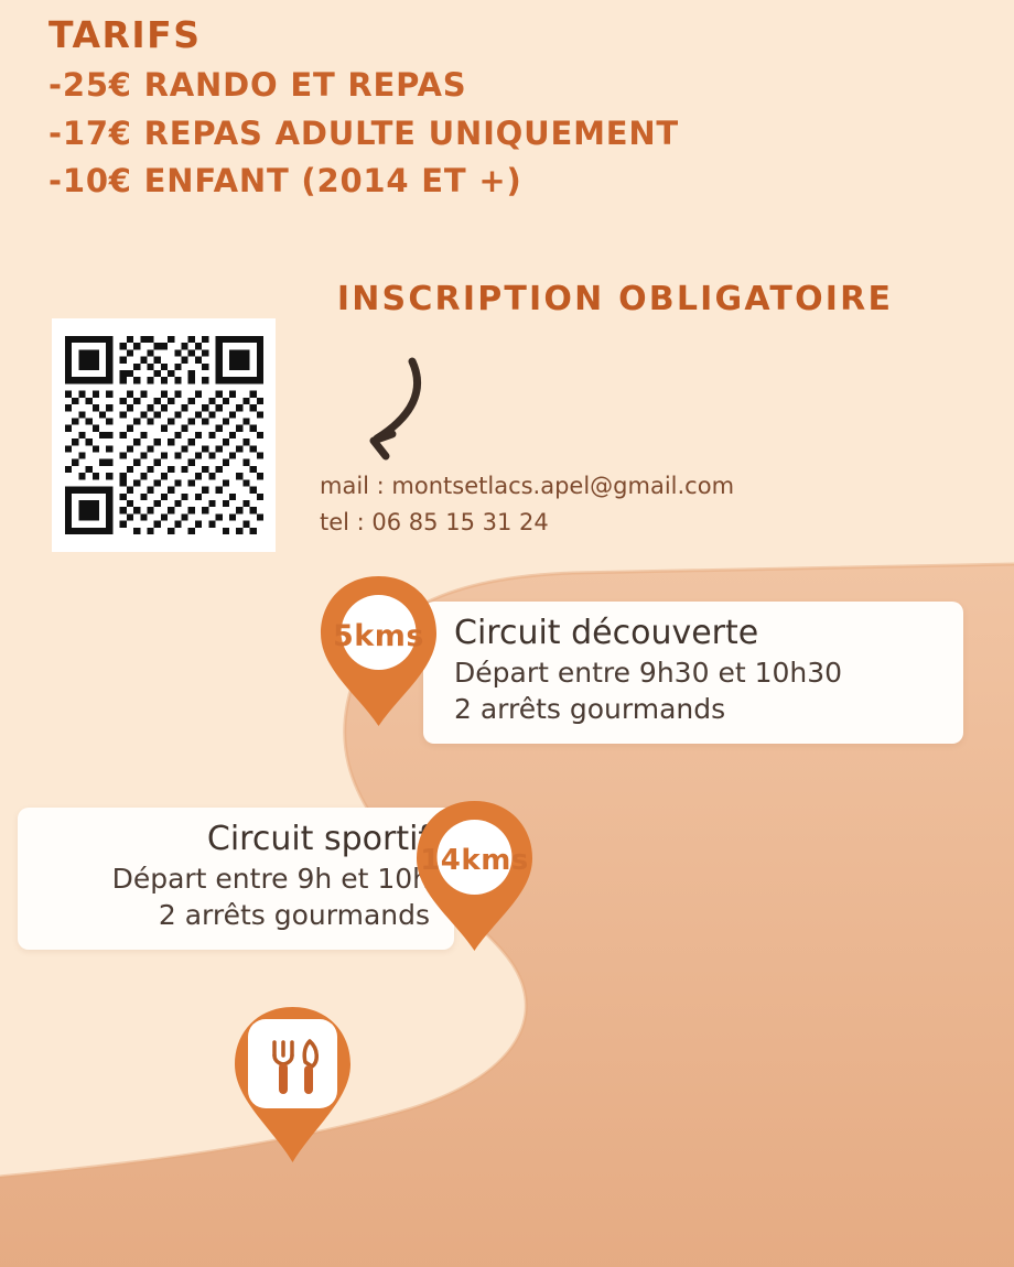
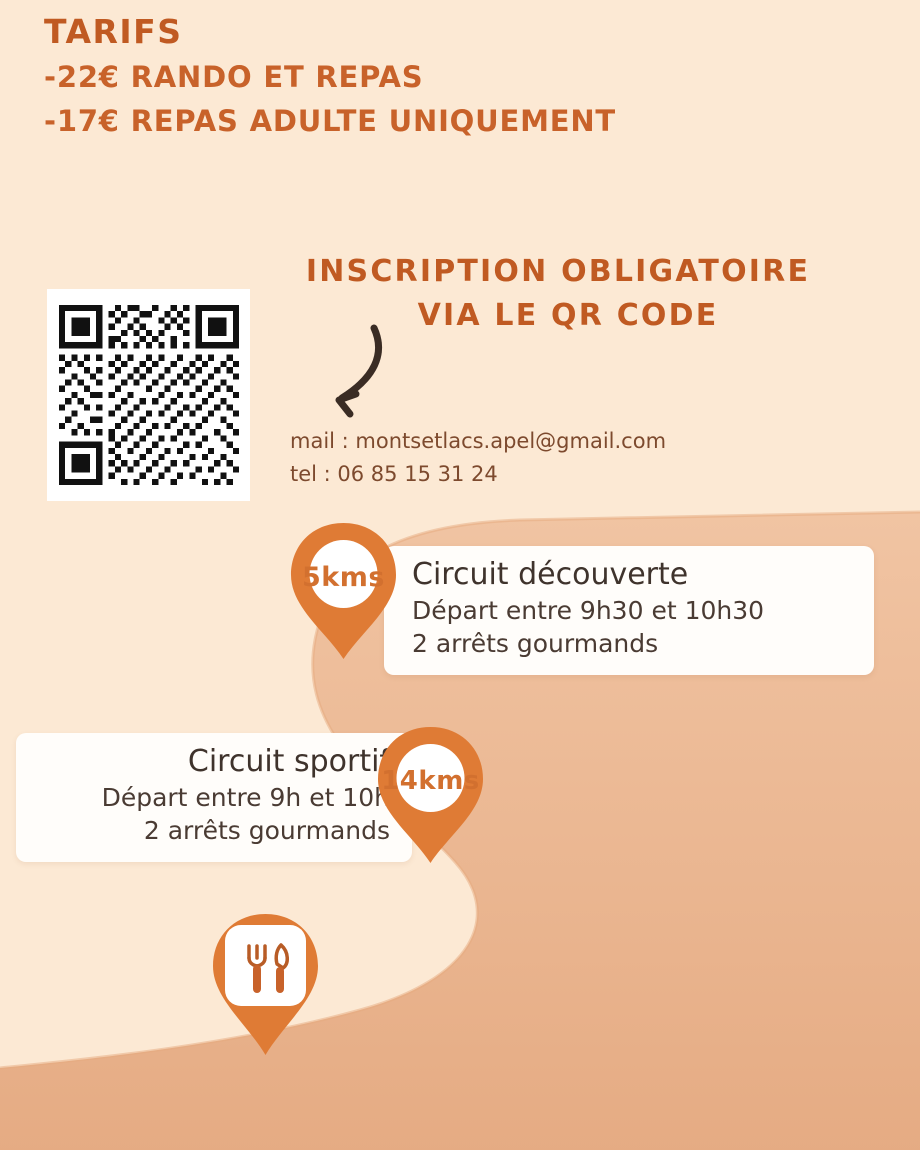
  TARIFS
- -25€ RANDO ET REPAS
+ -22€ RANDO ET REPAS
  -17€ REPAS ADULTE UNIQUEMENT
- -10€ ENFANT (2014 ET +)
  INSCRIPTION OBLIGATOIRE
+ VIA LE QR CODE
  mail : montsetlacs.apel@gmail.com
  tel : 06 85 15 31 24
  5kms
  Circuit découverte
  Départ entre 9h30 et 10h30
  2 arrêts gourmands
  14kms
  Circuit sporti
  Départ entre 9h et 10
  2 arrêts gourmands
